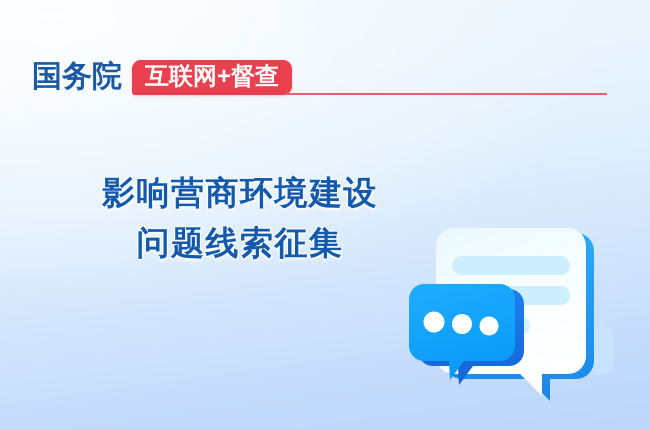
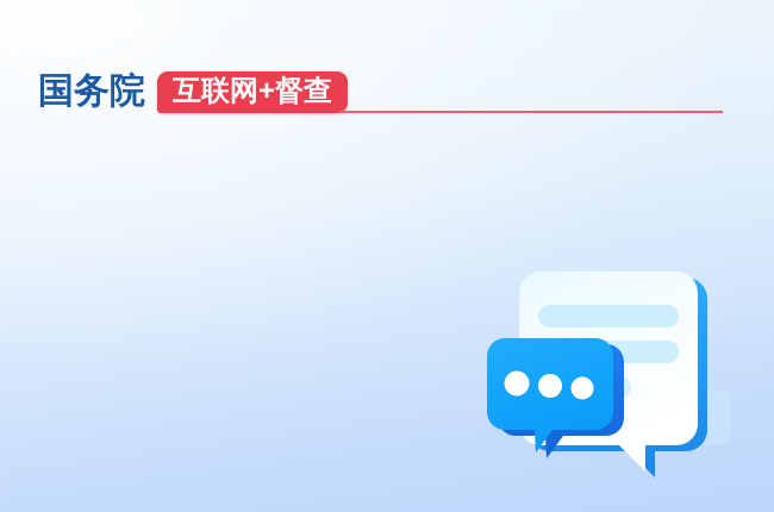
  国务院
  互联网+督查
- 影响营商环境建设
- 问题线索征集
